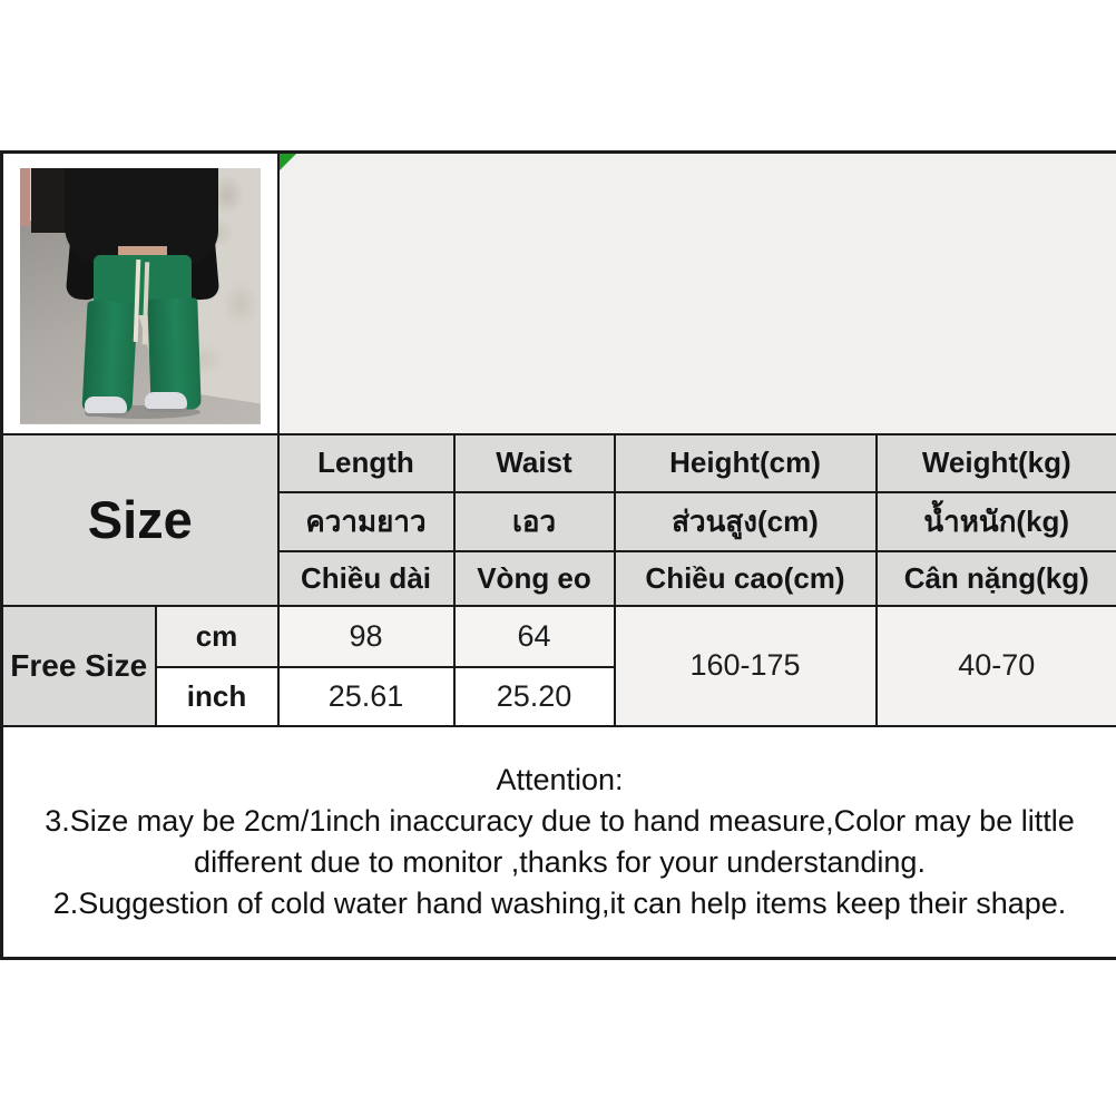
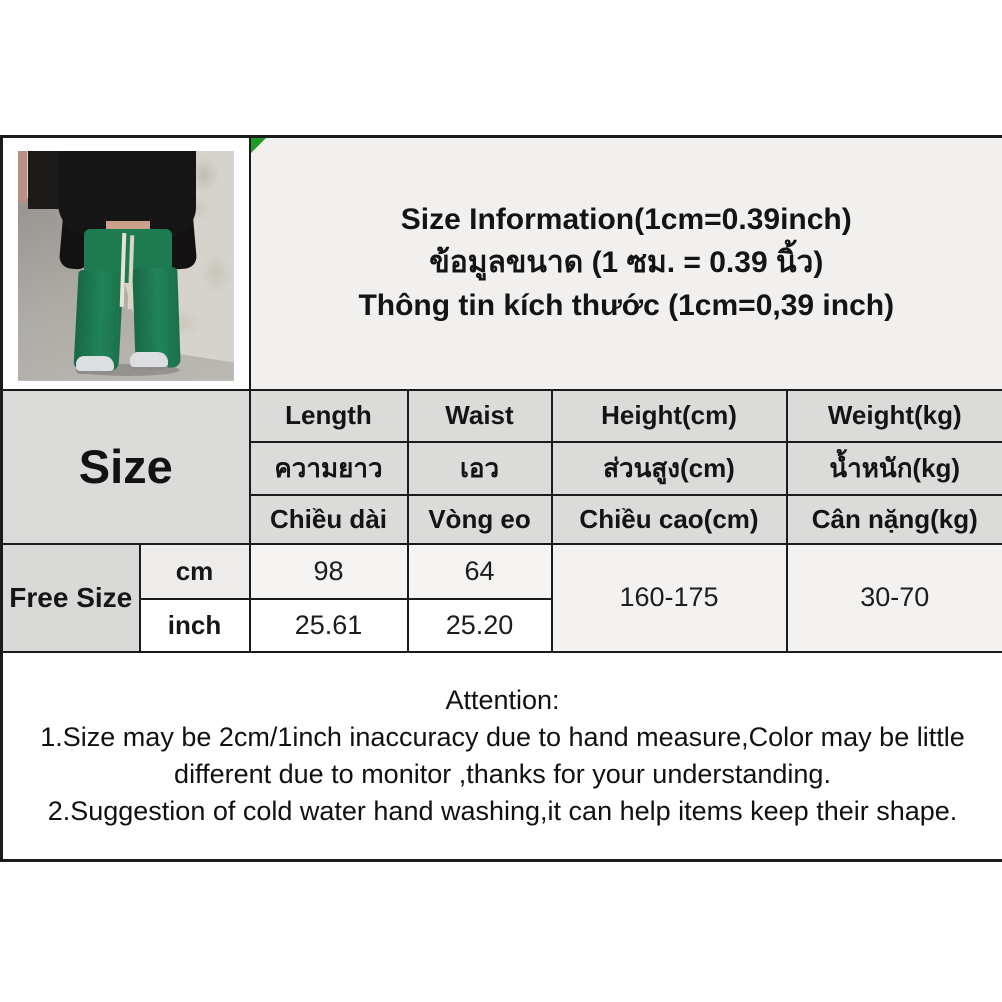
+ 	Size Information(1cm=0.39inch) ข้อมูลขนาด (1 ซม. = 0.39 นิ้ว) Thông tin kích thước (1cm=0,39 inch)
  Size	Length	Waist	Height(cm)	Weight(kg)
  ความยาว	เอว	ส่วนสูง(cm)	น้ำหนัก(kg)
  Chiều dài	Vòng eo	Chiều cao(cm)	Cân nặng(kg)
- Free Size	cm	98	64	160-175	40-70
+ Free Size	cm	98	64	160-175	30-70
  inch	25.61	25.20
- Attention: 3.Size may be 2cm/1inch inaccuracy due to hand measure,Color may be little different due to monitor ,thanks for your understanding. 2.Suggestion of cold water hand washing,it can help items keep their shape.
+ Attention: 1.Size may be 2cm/1inch inaccuracy due to hand measure,Color may be little different due to monitor ,thanks for your understanding. 2.Suggestion of cold water hand washing,it can help items keep their shape.
